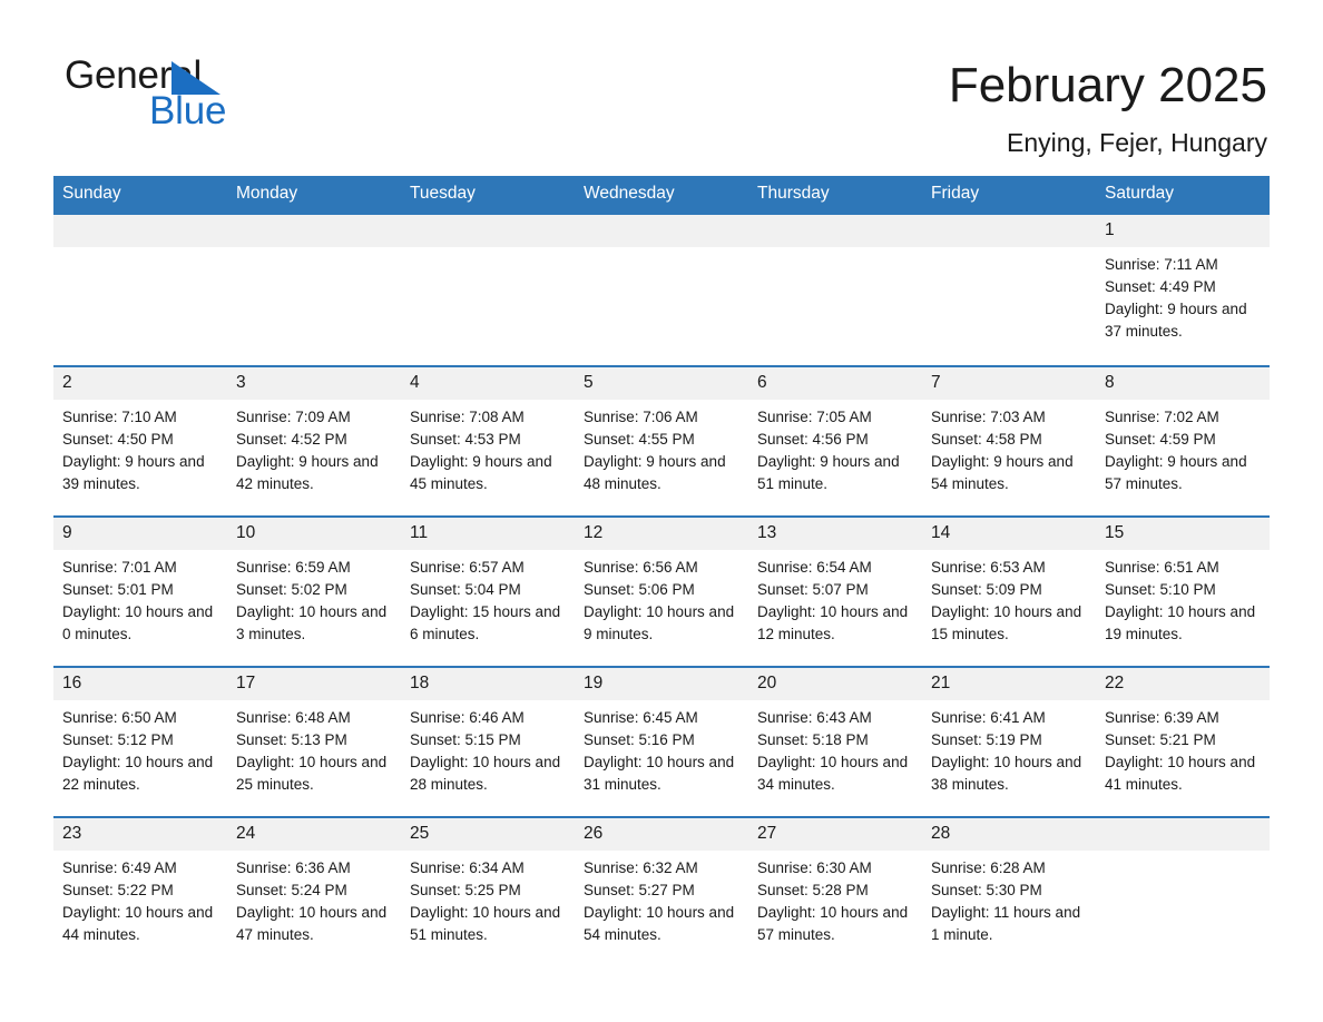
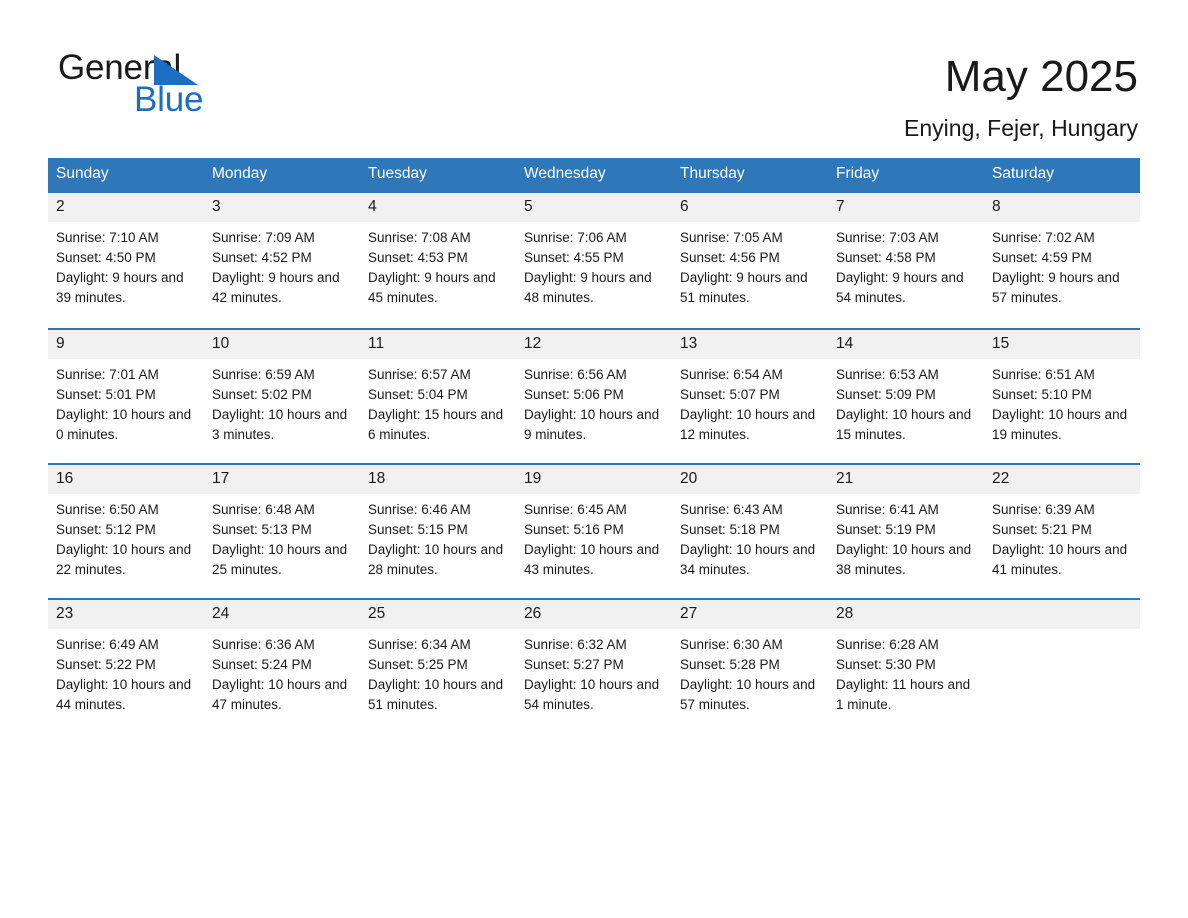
  Generl
  Blue
- February 2025
+ May 2025
  Enying, Fejer, Hungary
  Sunday	Monday	Tuesday	Wednesday	Thursday	Friday	Saturday
- 						1Sunrise: 7:11 AMSunset: 4:49 PMDaylight: 9 hours and 37 minutes.
- 2Sunrise: 7:10 AMSunset: 4:50 PMDaylight: 9 hours and 39 minutes.	3Sunrise: 7:09 AMSunset: 4:52 PMDaylight: 9 hours and 42 minutes.	4Sunrise: 7:08 AMSunset: 4:53 PMDaylight: 9 hours and 45 minutes.	5Sunrise: 7:06 AMSunset: 4:55 PMDaylight: 9 hours and 48 minutes.	6Sunrise: 7:05 AMSunset: 4:56 PMDaylight: 9 hours and 51 minute.	7Sunrise: 7:03 AMSunset: 4:58 PMDaylight: 9 hours and 54 minutes.	8Sunrise: 7:02 AMSunset: 4:59 PMDaylight: 9 hours and 57 minutes.
+ 2Sunrise: 7:10 AMSunset: 4:50 PMDaylight: 9 hours and 39 minutes.	3Sunrise: 7:09 AMSunset: 4:52 PMDaylight: 9 hours and 42 minutes.	4Sunrise: 7:08 AMSunset: 4:53 PMDaylight: 9 hours and 45 minutes.	5Sunrise: 7:06 AMSunset: 4:55 PMDaylight: 9 hours and 48 minutes.	6Sunrise: 7:05 AMSunset: 4:56 PMDaylight: 9 hours and 51 minutes.	7Sunrise: 7:03 AMSunset: 4:58 PMDaylight: 9 hours and 54 minutes.	8Sunrise: 7:02 AMSunset: 4:59 PMDaylight: 9 hours and 57 minutes.
  9Sunrise: 7:01 AMSunset: 5:01 PMDaylight: 10 hours and 0 minutes.	10Sunrise: 6:59 AMSunset: 5:02 PMDaylight: 10 hours and 3 minutes.	11Sunrise: 6:57 AMSunset: 5:04 PMDaylight: 15 hours and 6 minutes.	12Sunrise: 6:56 AMSunset: 5:06 PMDaylight: 10 hours and 9 minutes.	13Sunrise: 6:54 AMSunset: 5:07 PMDaylight: 10 hours and 12 minutes.	14Sunrise: 6:53 AMSunset: 5:09 PMDaylight: 10 hours and 15 minutes.	15Sunrise: 6:51 AMSunset: 5:10 PMDaylight: 10 hours and 19 minutes.
- 16Sunrise: 6:50 AMSunset: 5:12 PMDaylight: 10 hours and 22 minutes.	17Sunrise: 6:48 AMSunset: 5:13 PMDaylight: 10 hours and 25 minutes.	18Sunrise: 6:46 AMSunset: 5:15 PMDaylight: 10 hours and 28 minutes.	19Sunrise: 6:45 AMSunset: 5:16 PMDaylight: 10 hours and 31 minutes.	20Sunrise: 6:43 AMSunset: 5:18 PMDaylight: 10 hours and 34 minutes.	21Sunrise: 6:41 AMSunset: 5:19 PMDaylight: 10 hours and 38 minutes.	22Sunrise: 6:39 AMSunset: 5:21 PMDaylight: 10 hours and 41 minutes.
+ 16Sunrise: 6:50 AMSunset: 5:12 PMDaylight: 10 hours and 22 minutes.	17Sunrise: 6:48 AMSunset: 5:13 PMDaylight: 10 hours and 25 minutes.	18Sunrise: 6:46 AMSunset: 5:15 PMDaylight: 10 hours and 28 minutes.	19Sunrise: 6:45 AMSunset: 5:16 PMDaylight: 10 hours and 43 minutes.	20Sunrise: 6:43 AMSunset: 5:18 PMDaylight: 10 hours and 34 minutes.	21Sunrise: 6:41 AMSunset: 5:19 PMDaylight: 10 hours and 38 minutes.	22Sunrise: 6:39 AMSunset: 5:21 PMDaylight: 10 hours and 41 minutes.
  23Sunrise: 6:49 AMSunset: 5:22 PMDaylight: 10 hours and 44 minutes.	24Sunrise: 6:36 AMSunset: 5:24 PMDaylight: 10 hours and 47 minutes.	25Sunrise: 6:34 AMSunset: 5:25 PMDaylight: 10 hours and 51 minutes.	26Sunrise: 6:32 AMSunset: 5:27 PMDaylight: 10 hours and 54 minutes.	27Sunrise: 6:30 AMSunset: 5:28 PMDaylight: 10 hours and 57 minutes.	28Sunrise: 6:28 AMSunset: 5:30 PMDaylight: 11 hours and 1 minute.
